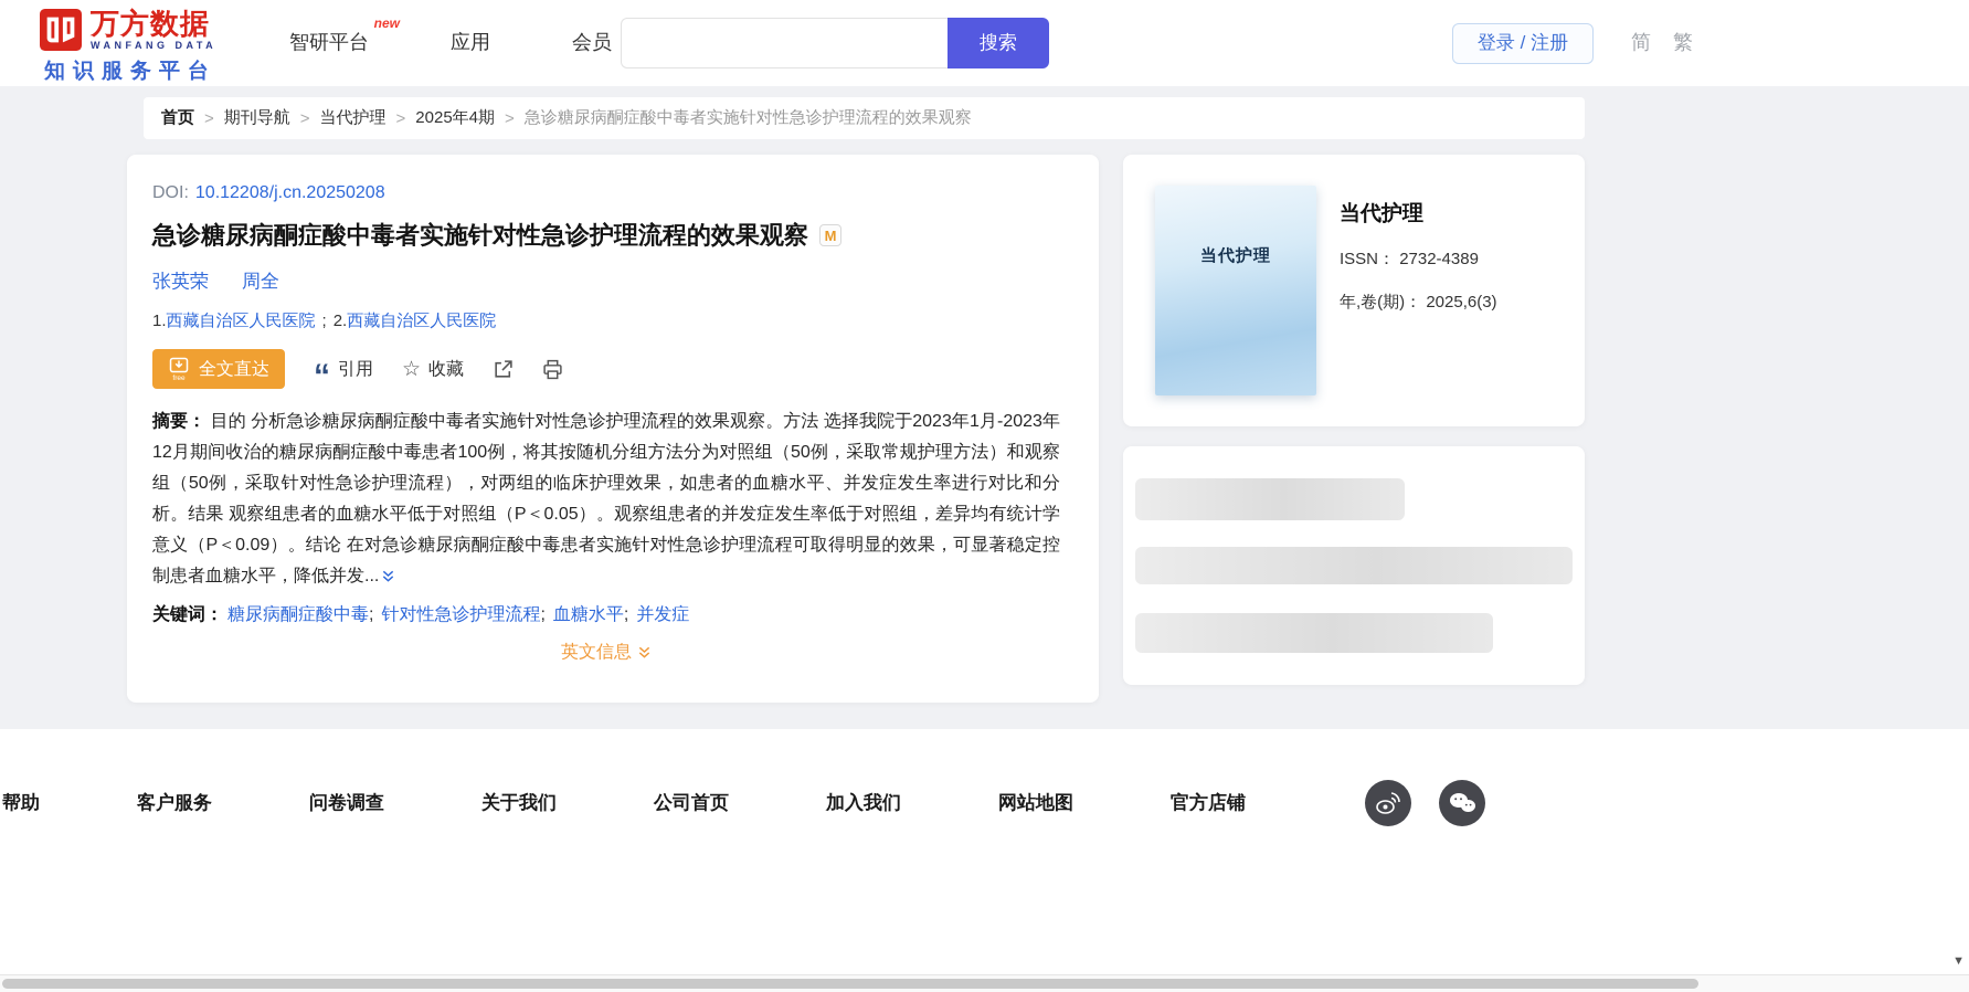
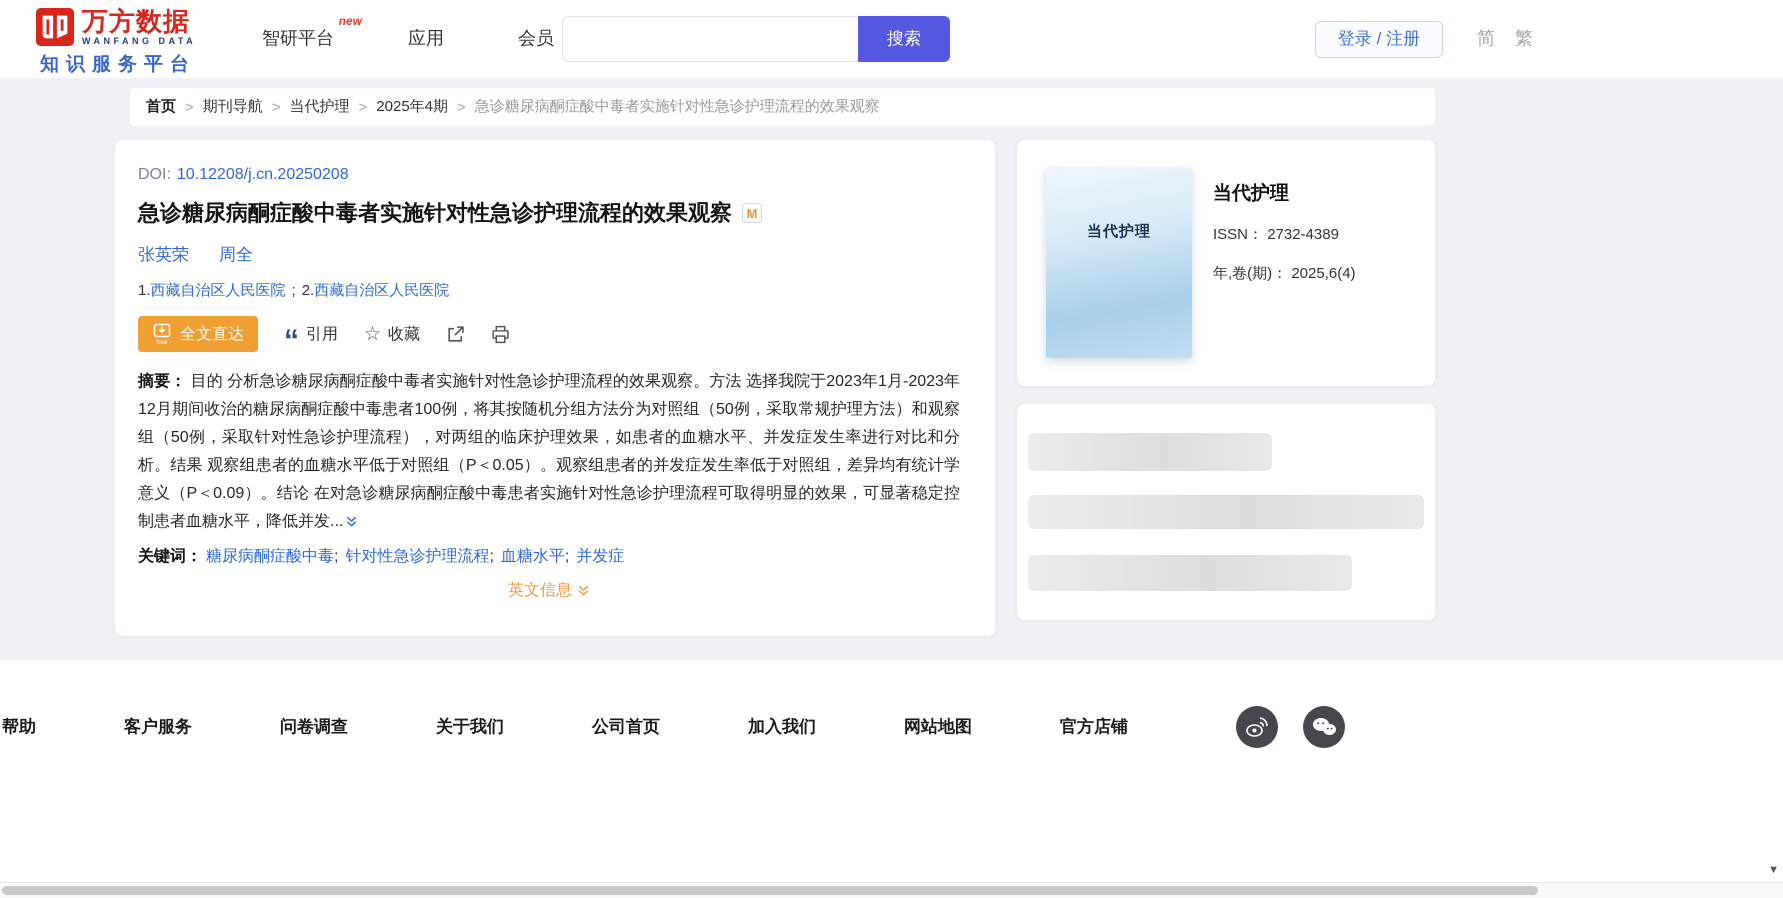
  万方数据
  WANFANG DATA
  知识服务平台
  智研平台
  new
  应用
  会员
  搜索
  登录 / 注册
  简
  繁
  首页
  >
  期刊导航
  >
  当代护理
  >
  2025年4期
  >
  急诊糖尿病酮症酸中毒者实施针对性急诊护理流程的效果观察
  DOI: 10.12208/j.cn.20250208
  急诊糖尿病酮症酸中毒者实施针对性急诊护理流程的效果观察
  M
  张英荣
  周全
  1.西藏自治区人民医院 ; 2.西藏自治区人民医院
  全文直达
  “
  引用
  ☆
  收藏
  摘要： 目的 分析急诊糖尿病酮症酸中毒者实施针对性急诊护理流程的效果观察。方法 选择我院于2023年1月-2023年12月期间收治的糖尿病酮症酸中毒患者100例，将其按随机分组方法分为对照组（50例，采取常规护理方法）和观察组（50例，采取针对性急诊护理流程），对两组的临床护理效果，如患者的血糖水平、并发症发生率进行对比和分析。结果 观察组患者的血糖水平低于对照组（P＜0.05）。观察组患者的并发症发生率低于对照组，差异均有统计学意义（P＜0.09）。结论 在对急诊糖尿病酮症酸中毒患者实施针对性急诊护理流程可取得明显的效果，可显著稳定控制患者血糖水平，降低并发...
  关键词： 糖尿病酮症酸中毒; 针对性急诊护理流程; 血糖水平; 并发症
  英文信息
  当代护理
  当代护理
  ISSN： 2732-4389
- 年,卷(期)： 2025,6(3)
+ 年,卷(期)： 2025,6(4)
  帮助
  客户服务
  问卷调查
  关于我们
  公司首页
  加入我们
  网站地图
  官方店铺
  ▼
